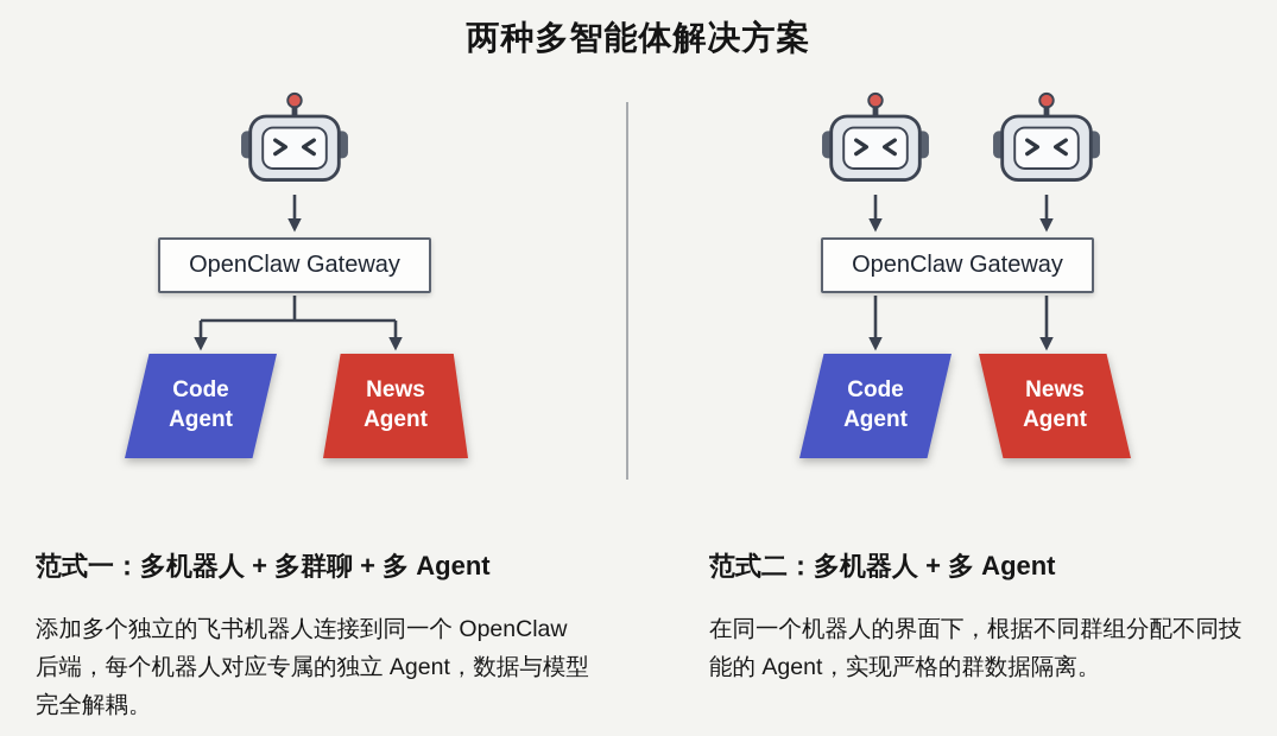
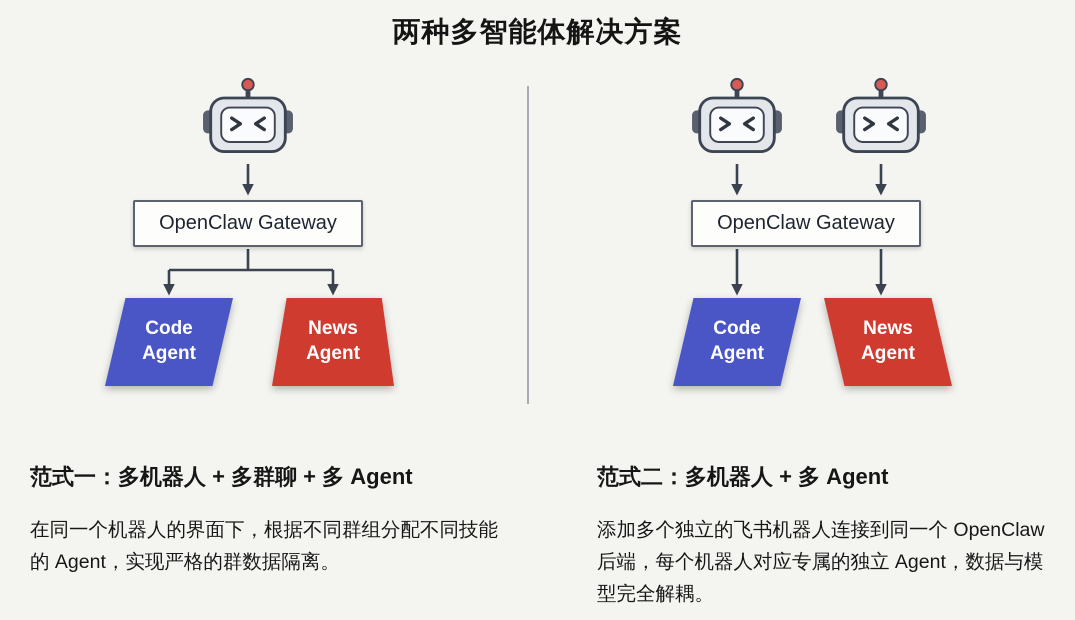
  两种多智能体解决方案
  OpenClaw Gateway
  OpenClaw Gateway
  Code
  Agent
  News
  Agent
  Code
  Agent
  News
  Agent
  范式一：多机器人 + 多群聊 + 多 Agent
- 添加多个独立的飞书机器人连接到同一个 OpenClaw 后端，每个机器人对应专属的独立 Agent，数据与模型完全解耦。
+ 在同一个机器人的界面下，根据不同群组分配不同技能的 Agent，实现严格的群数据隔离。
  范式二：多机器人 + 多 Agent
- 在同一个机器人的界面下，根据不同群组分配不同技能的 Agent，实现严格的群数据隔离。
+ 添加多个独立的飞书机器人连接到同一个 OpenClaw 后端，每个机器人对应专属的独立 Agent，数据与模型完全解耦。
